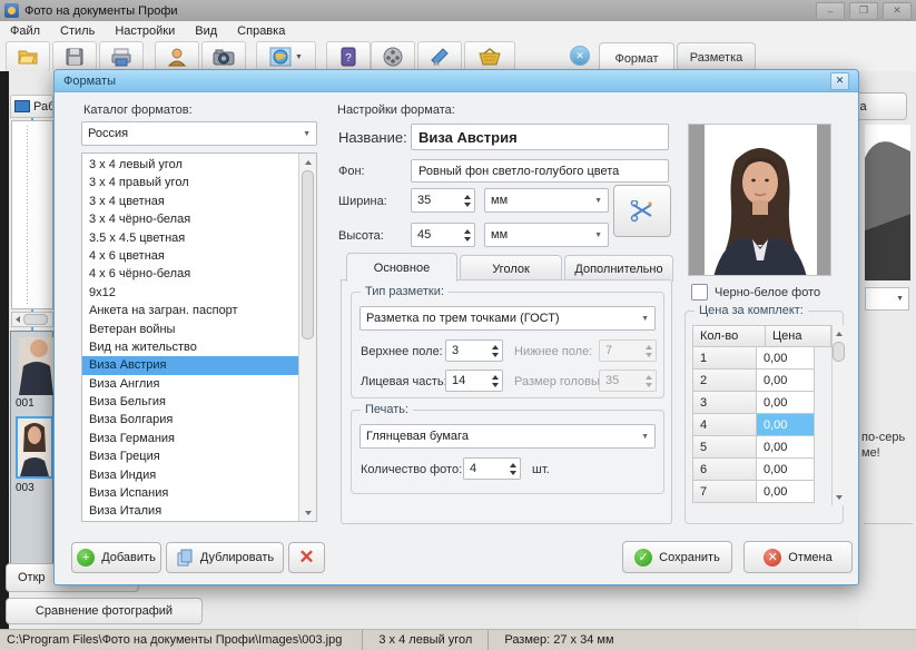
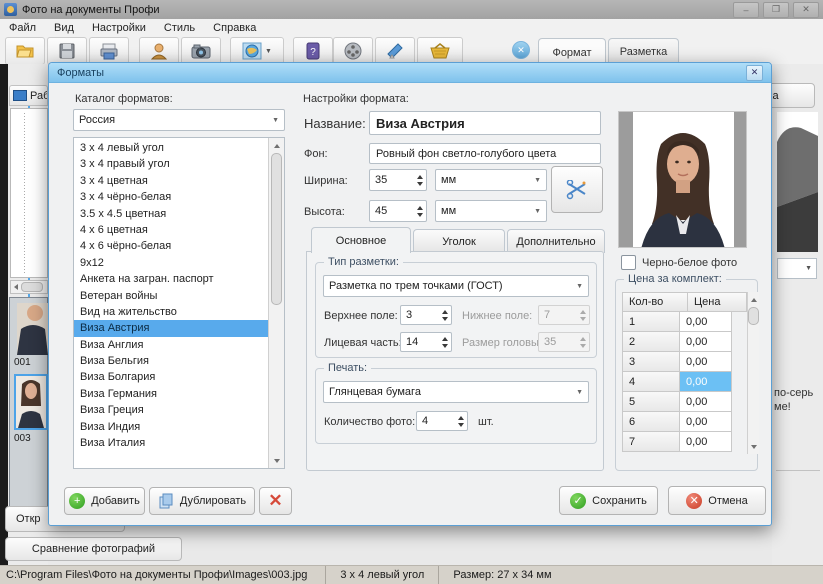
  Фото на документы Профи
  –
  ❒
  ✕
  Файл
- Стиль
+ Вид
  Настройки
- Вид
+ Стиль
  Справка
  ?
  ✕
  Формат
  Разметка
  Раб
  001
  003
  Откр
  Сравнение фотографий
  по-серь
  ме!
  C:\Program Files\Фото на документы Профи\Images\003.jpg
  3 х 4 левый угол
  Размер: 27 х 34 мм
  Форматы
  ✕
  Каталог форматов:
  Россия
  3 х 4 левый угол
  3 х 4 правый угол
  3 х 4 цветная
  3 х 4 чёрно-белая
  3.5 х 4.5 цветная
  4 х 6 цветная
  4 х 6 чёрно-белая
  9х12
  Анкета на загран. паспорт
  Ветеран войны
  Вид на жительство
  Виза Австрия
  Виза Англия
  Виза Бельгия
  Виза Болгария
  Виза Германия
  Виза Греция
  Виза Индия
- Виза Испания
  Виза Италия
  Настройки формата:
  Название:
  Виза Австрия
  Фон:
  Ровный фон светло-голубого цвета
  Ширина:
  35
  мм
  Высота:
  45
  мм
  Основное
  Уголок
  Дополнительно
  Тип разметки:
  Разметка по трем точками (ГОСТ)
  Верхнее поле:
  3
  Нижнее поле:
  7
  Лицевая часть
  14
  Размер головы
  35
  Печать:
  Глянцевая бумага
  Количество фото:
  4
  шт.
  Черно-белое фото
  Цена за комплект:
  Кол-во
  Цена
  1
  0,00
  2
  0,00
  3
  0,00
  4
  0,00
  5
  0,00
  6
  0,00
  7
  0,00
  +
  Добавить
  Дублировать
  ✕
  ✓
  Сохранить
  ✕
  Отмена
